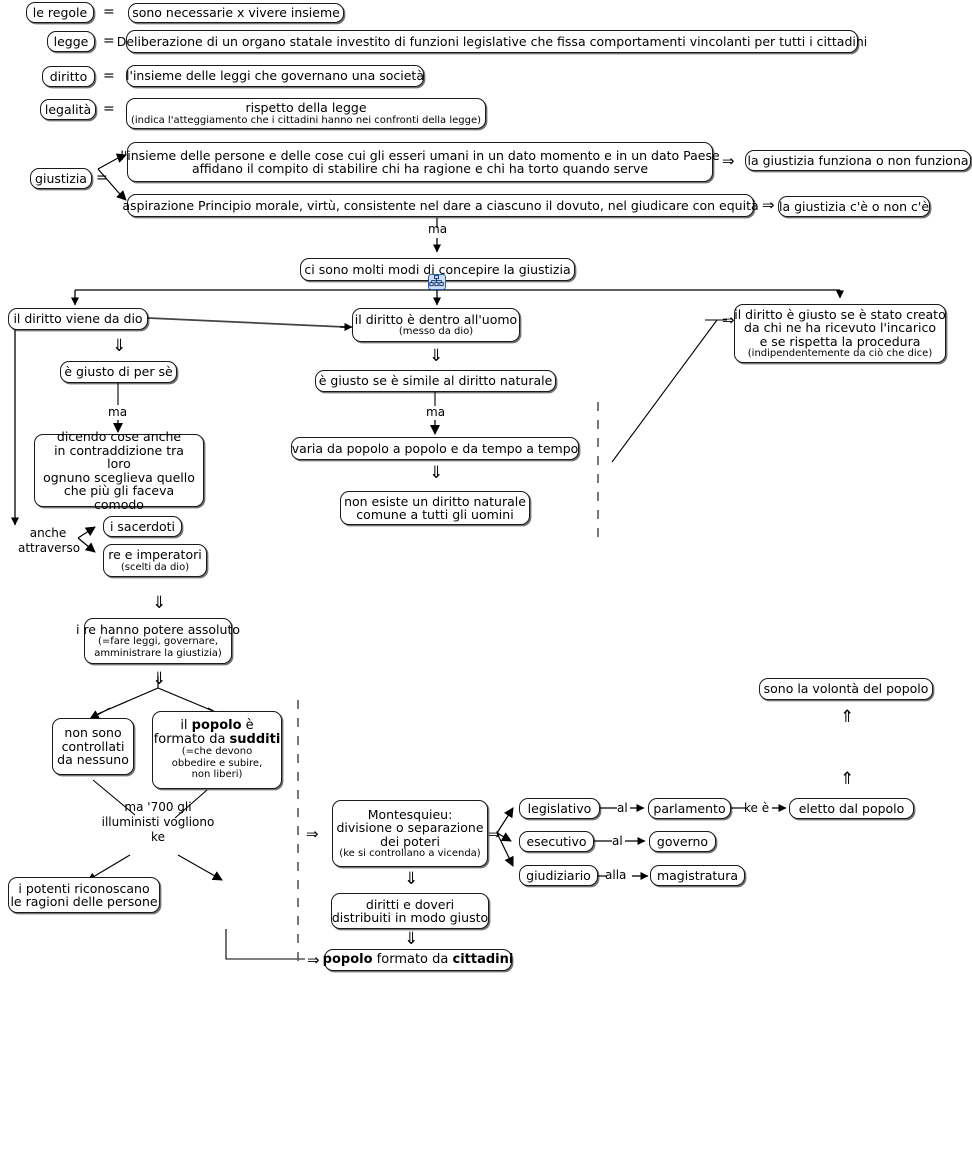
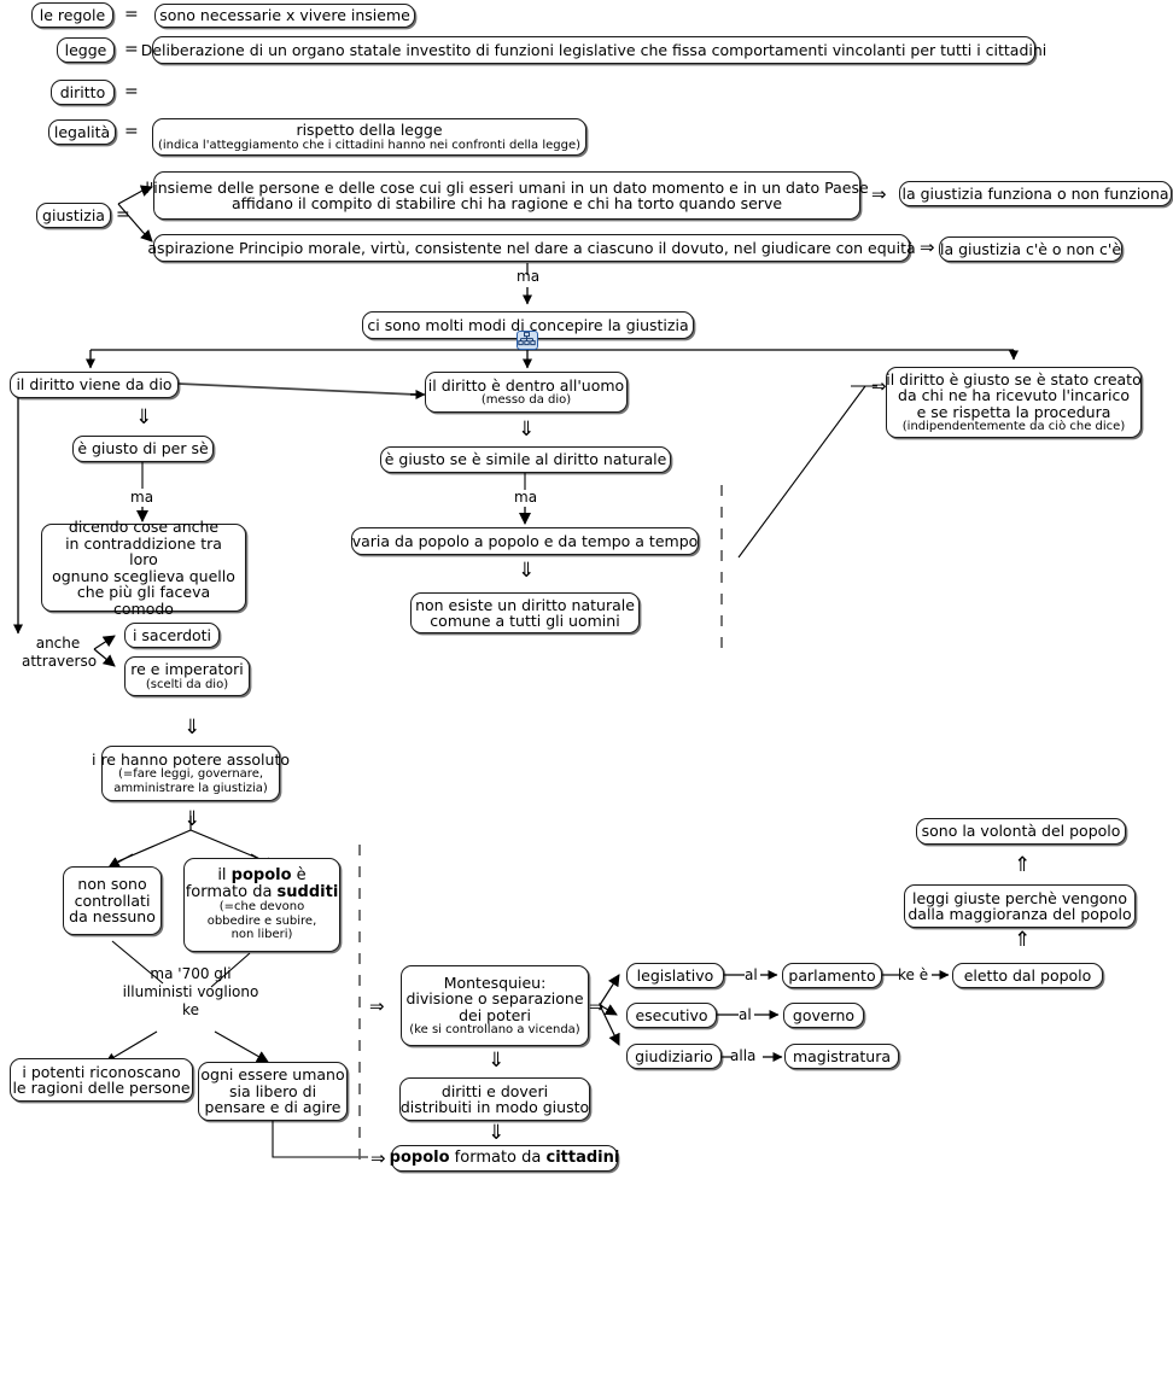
  le regole
  =
  sono necessarie x vivere insieme
  legge
  =
  Deliberazione di un organo statale investito di funzioni legislative che fissa comportamenti vincolanti per tutti i cittadini
  diritto
  =
- l'insieme delle leggi che governano una società
  legalità
  =
  rispetto della legge
  (indica l'atteggiamento che i cittadini hanno nei confronti della legge)
  giustizia
  =
  l'insieme delle persone e delle cose cui gli esseri umani in un dato momento e in un dato Paese
  affidano il compito di stabilire chi ha ragione e chi ha torto quando serve
  ⇒
  la giustizia funziona o non funziona
  aspirazione Principio morale, virtù, consistente nel dare a ciascuno il dovuto, nel giudicare con equità
  ⇒
  la giustizia c'è o non c'è
  ma
  ci sono molti modi di concepire la giustizia
  il diritto viene da dio
  ⇓
  è giusto di per sè
  ma
  dicendo cose anche
  in contraddizione tra loro
  ognuno sceglieva quello
  che più gli faceva comodo
  anche attraverso
  i sacerdoti
  re e imperatori
  (scelti da dio)
  il diritto è dentro all'uomo
  (messo da dio)
  ⇓
  è giusto se è simile al diritto naturale
  ma
  varia da popolo a popolo e da tempo a tempo
  ⇓
  non esiste un diritto naturale
  comune a tutti gli uomini
  ⇒
  il diritto è giusto se è stato creato
  da chi ne ha ricevuto l'incarico
  e se rispetta la procedura
  (indipendentemente da ciò che dice)
  ⇓
  i re hanno potere assoluto
  (=fare leggi, governare,
  amministrare la giustizia)
  ⇓
  non sono
  controllati
  da nessuno
  il popolo è
  formato da sudditi
  (=che devono
  obbedire e subire,
  non liberi)
  ma '700 gli illuministi vogliono ke
  i potenti riconoscano
  le ragioni delle persone
+ ogni essere umano
+ sia libero di
+ pensare e di agire
  ⇒
  Montesquieu:
  divisione o separazione
  dei poteri
  (ke si controllano a vicenda)
  ⇒
  legislativo
  al
  parlamento
  ke è
  eletto dal popolo
  esecutivo
  al
  governo
  giudiziario
  alla
  magistratura
  ⇓
  diritti e doveri
  distribuiti in modo giusto
  ⇓
  ⇒
  popolo formato da cittadini
  sono la volontà del popolo
  ⇑
+ leggi giuste perchè vengono
+ dalla maggioranza del popolo
  ⇑
